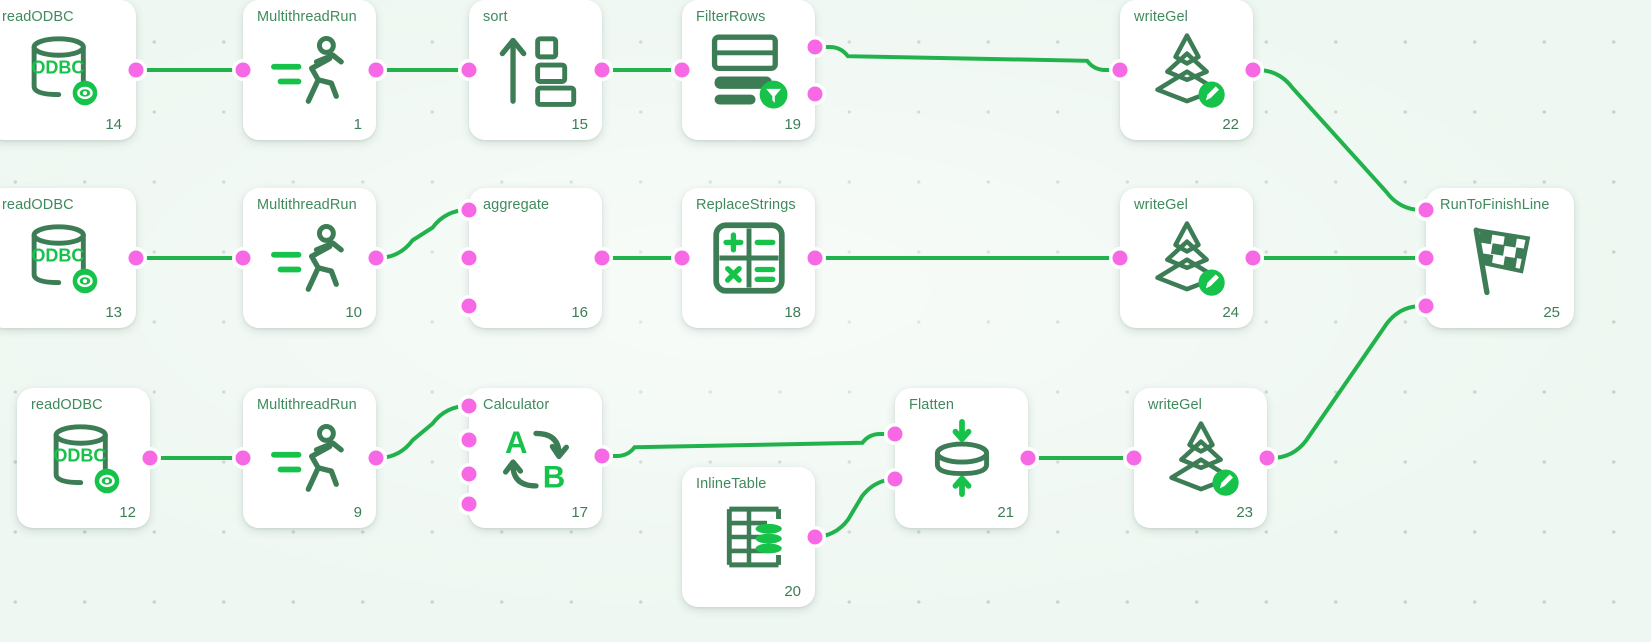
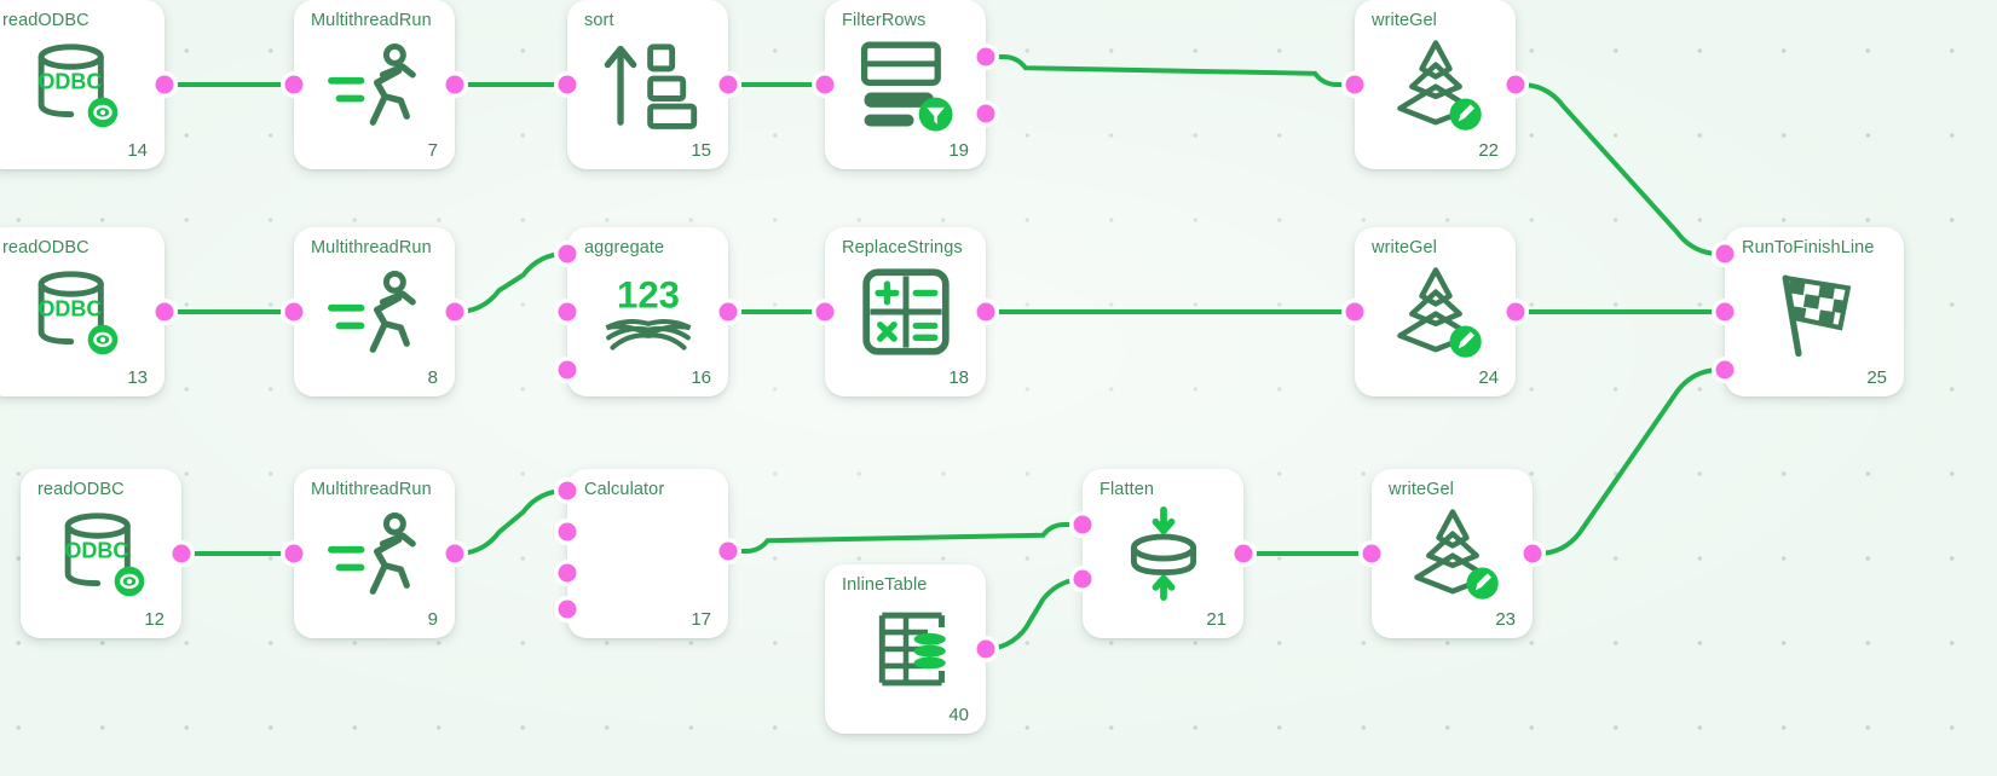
  readODBC
  ODBC
  14
  MultithreadRun
- 1
+ 7
  sort
  15
  FilterRows
  19
  writeGel
  22
  readODBC
  ODBC
  13
  MultithreadRun
- 10
+ 8
  aggregate
+ 123
  16
  ReplaceStrings
  18
  writeGel
  24
  RunToFinishLine
  25
  readODBC
  ODBC
  12
  MultithreadRun
  9
  Calculator
- A
- B
  17
  InlineTable
- 20
+ 40
  Flatten
  21
  writeGel
  23
